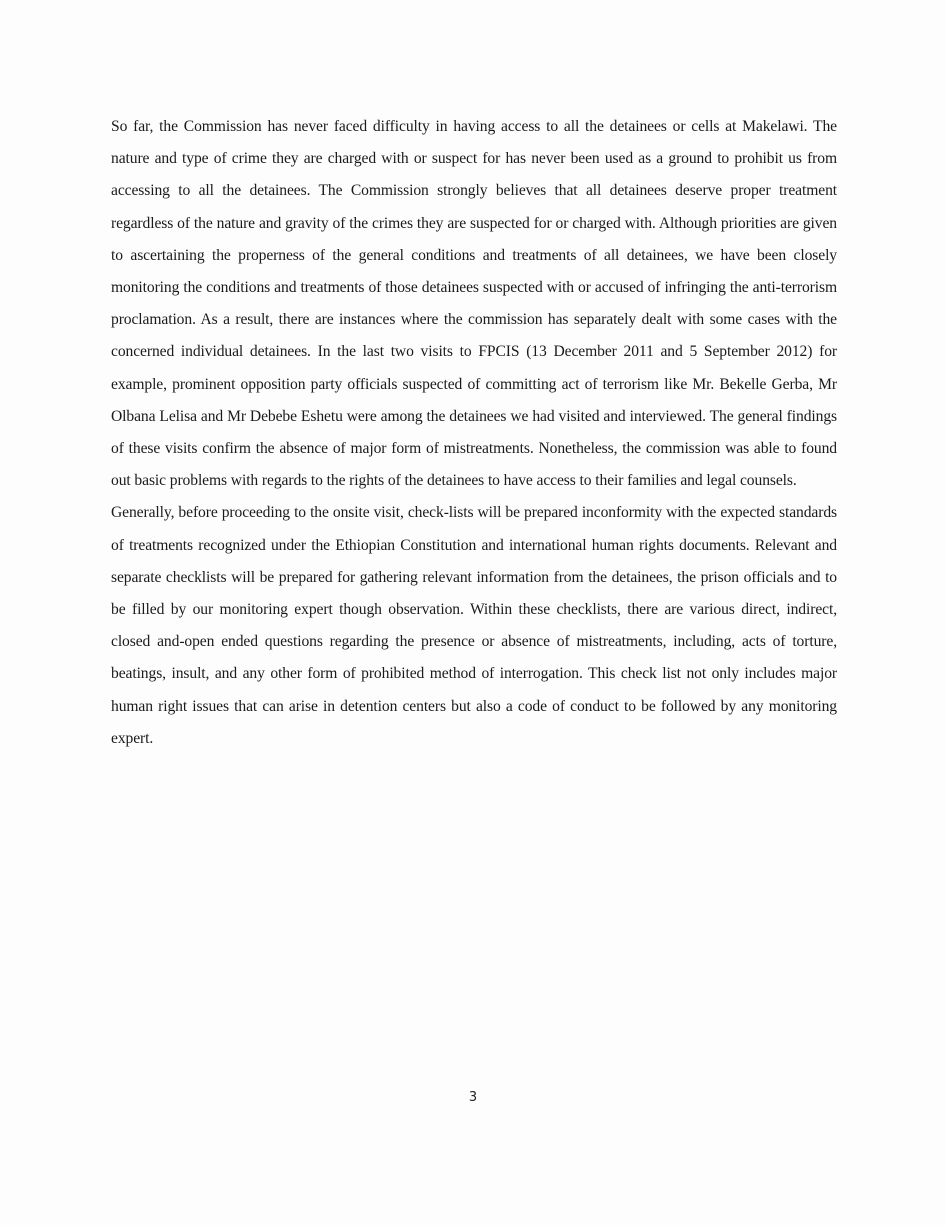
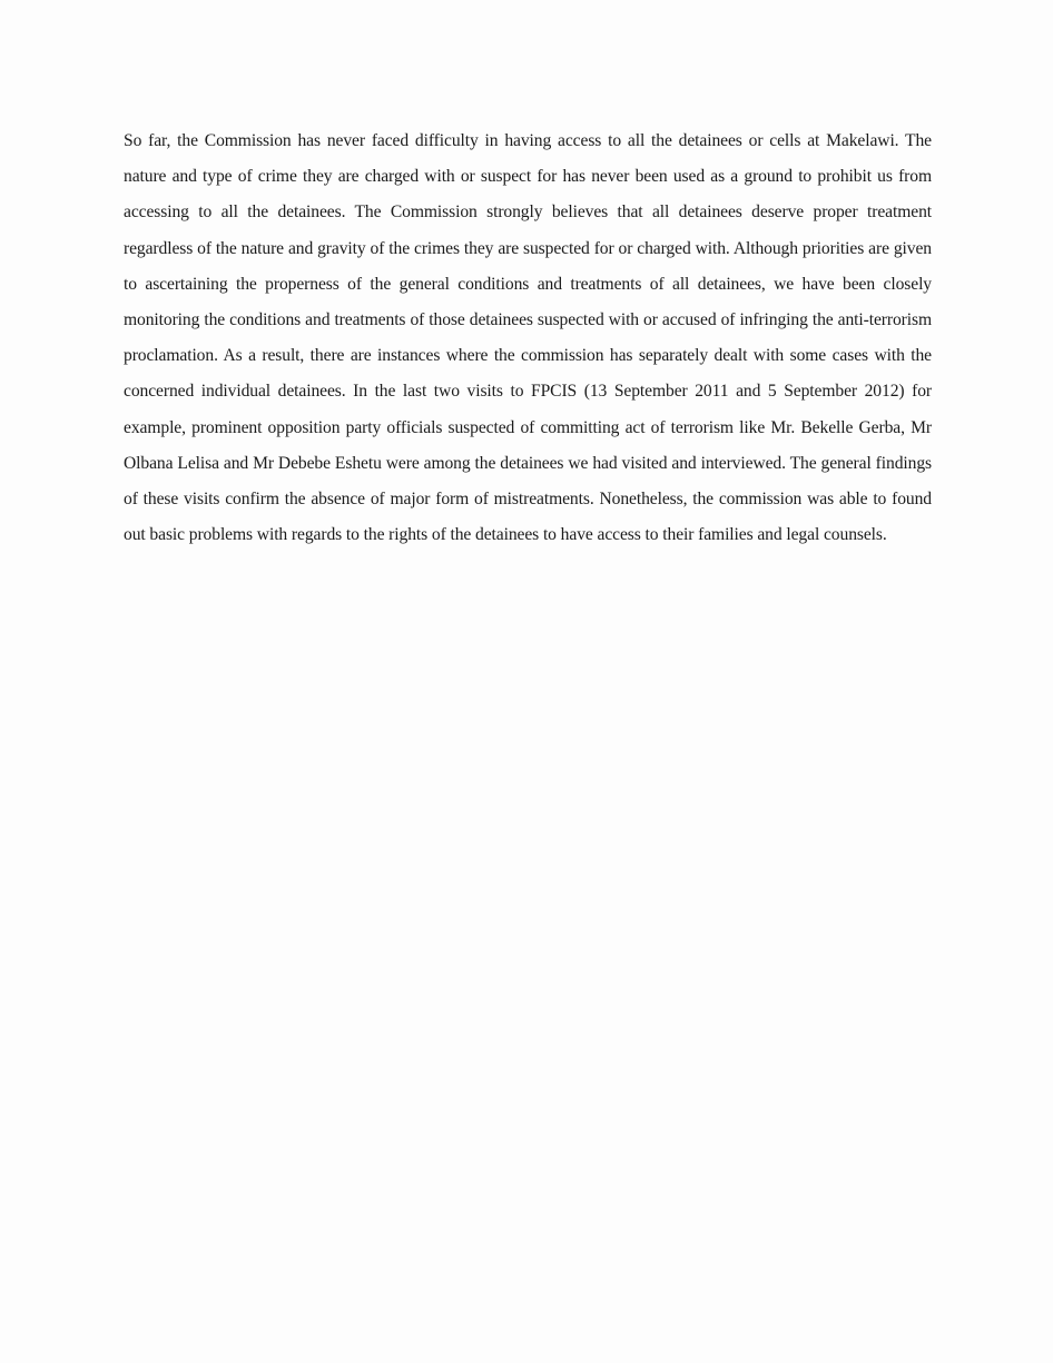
- So far, the Commission has never faced difficulty in having access to all the detainees or cells at Makelawi. The nature and type of crime they are charged with or suspect for has never been used as a ground to prohibit us from accessing to all the detainees. The Commission strongly believes that all detainees deserve proper treatment regardless of the nature and gravity of the crimes they are suspected for or charged with. Although priorities are given to ascertaining the properness of the general conditions and treatments of all detainees, we have been closely monitoring the conditions and treatments of those detainees suspected with or accused of infringing the anti-terrorism proclamation. As a result, there are instances where the commission has separately dealt with some cases with the concerned individual detainees. In the last two visits to FPCIS (13 December 2011 and 5 September 2012) for example, prominent opposition party officials suspected of committing act of terrorism like Mr. Bekelle Gerba, Mr Olbana Lelisa and Mr Debebe Eshetu were among the detainees we had visited and interviewed. The general findings of these visits confirm the absence of major form of mistreatments. Nonetheless, the commission was able to found out basic problems with regards to the rights of the detainees to have access to their families and legal counsels.
+ So far, the Commission has never faced difficulty in having access to all the detainees or cells at Makelawi. The nature and type of crime they are charged with or suspect for has never been used as a ground to prohibit us from accessing to all the detainees. The Commission strongly believes that all detainees deserve proper treatment regardless of the nature and gravity of the crimes they are suspected for or charged with. Although priorities are given to ascertaining the properness of the general conditions and treatments of all detainees, we have been closely monitoring the conditions and treatments of those detainees suspected with or accused of infringing the anti-terrorism proclamation. As a result, there are instances where the commission has separately dealt with some cases with the concerned individual detainees. In the last two visits to FPCIS (13 September 2011 and 5 September 2012) for example, prominent opposition party officials suspected of committing act of terrorism like Mr. Bekelle Gerba, Mr Olbana Lelisa and Mr Debebe Eshetu were among the detainees we had visited and interviewed. The general findings of these visits confirm the absence of major form of mistreatments. Nonetheless, the commission was able to found out basic problems with regards to the rights of the detainees to have access to their families and legal counsels.
- Generally, before proceeding to the onsite visit, check-lists will be prepared inconformity with the expected standards of treatments recognized under the Ethiopian Constitution and international human rights documents. Relevant and separate checklists will be prepared for gathering relevant information from the detainees, the prison officials and to be filled by our monitoring expert though observation. Within these checklists, there are various direct, indirect, closed and-open ended questions regarding the presence or absence of mistreatments, including, acts of torture, beatings, insult, and any other form of prohibited method of interrogation. This check list not only includes major human right issues that can arise in detention centers but also a code of conduct to be followed by any monitoring expert.
- 3
